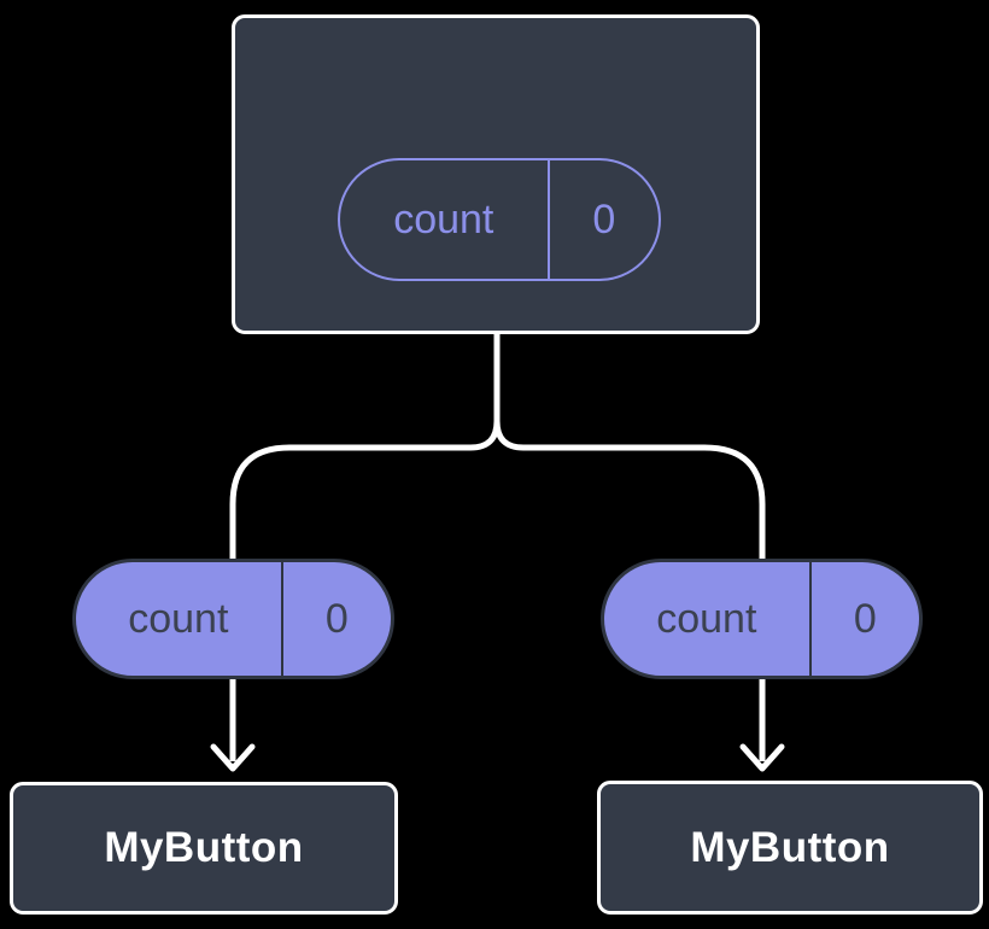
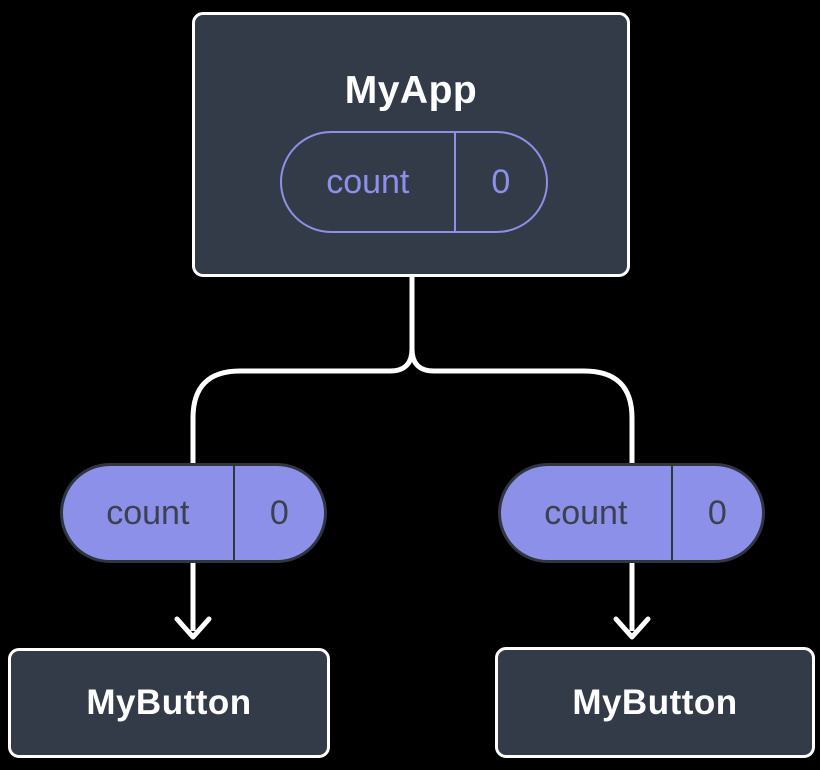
+ MyApp
  count
  0
  count
  0
  count
  0
  MyButton
  MyButton
